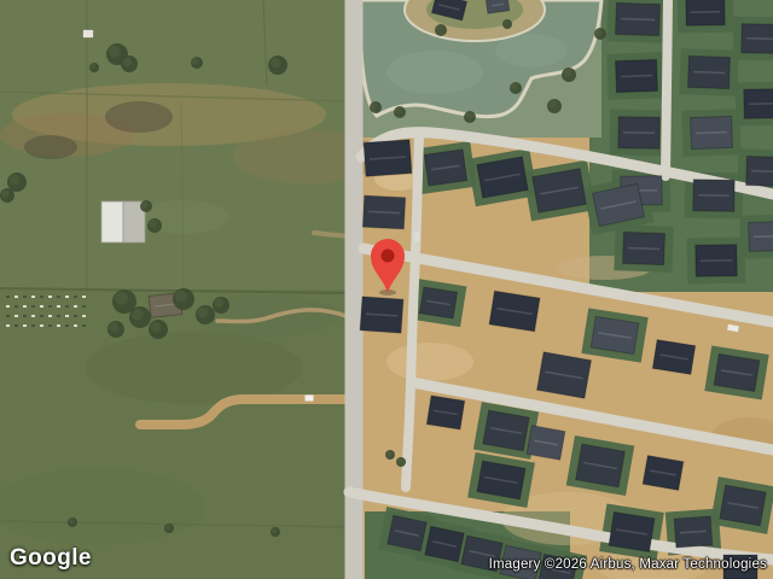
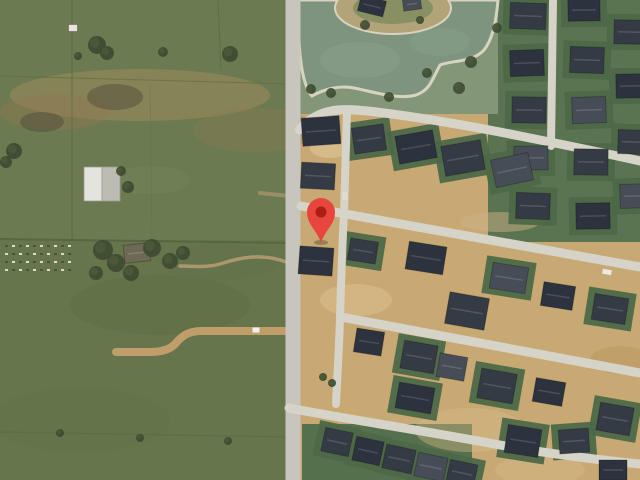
- Google
- Imagery ©2026 Airbus, Maxar Technologies
